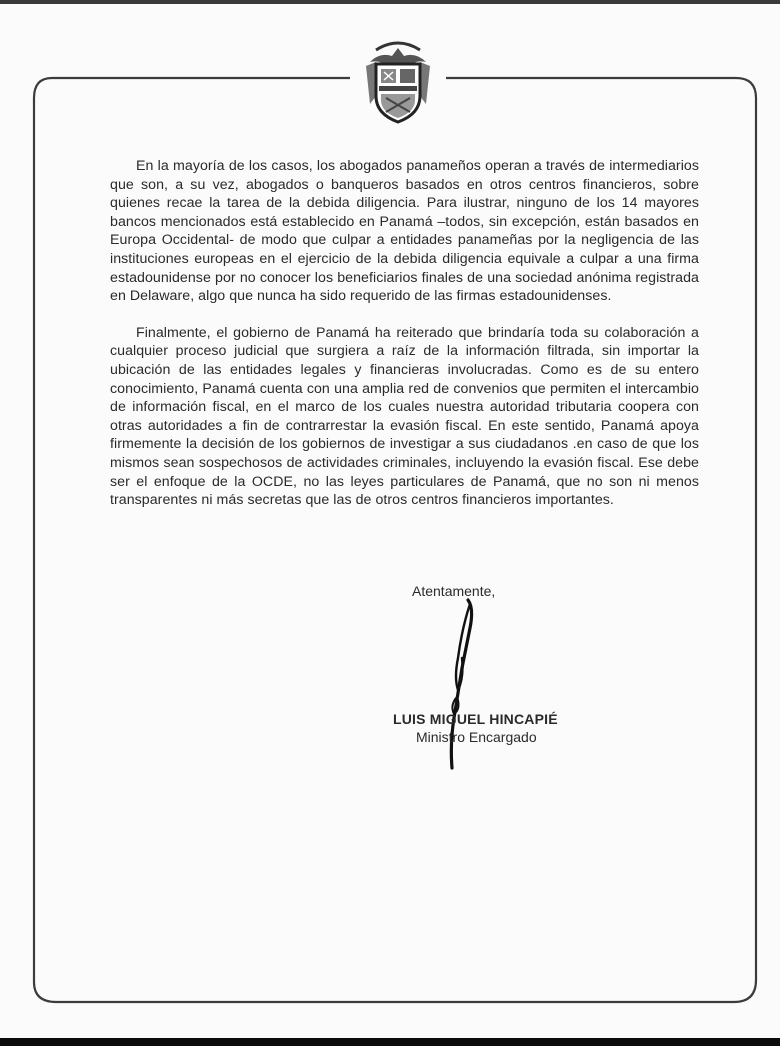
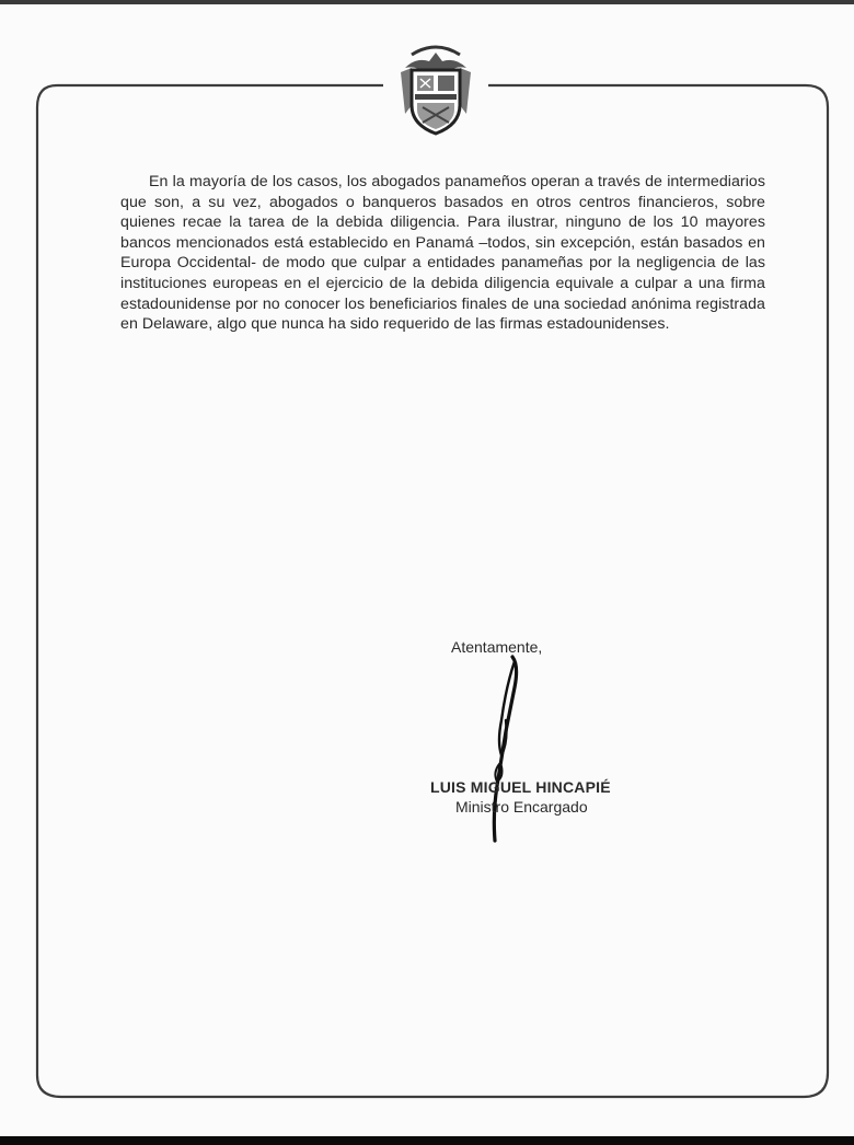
- En la mayoría de los casos, los abogados panameños operan a través de intermediarios que son, a su vez, abogados o banqueros basados en otros centros financieros, sobre quienes recae la tarea de la debida diligencia. Para ilustrar, ninguno de los 14 mayores bancos mencionados está establecido en Panamá –todos, sin excepción, están basados en Europa Occidental- de modo que culpar a entidades panameñas por la negligencia de las instituciones europeas en el ejercicio de la debida diligencia equivale a culpar a una firma estadounidense por no conocer los beneficiarios finales de una sociedad anónima registrada en Delaware, algo que nunca ha sido requerido de las firmas estadounidenses.
+ En la mayoría de los casos, los abogados panameños operan a través de intermediarios que son, a su vez, abogados o banqueros basados en otros centros financieros, sobre quienes recae la tarea de la debida diligencia. Para ilustrar, ninguno de los 10 mayores bancos mencionados está establecido en Panamá –todos, sin excepción, están basados en Europa Occidental- de modo que culpar a entidades panameñas por la negligencia de las instituciones europeas en el ejercicio de la debida diligencia equivale a culpar a una firma estadounidense por no conocer los beneficiarios finales de una sociedad anónima registrada en Delaware, algo que nunca ha sido requerido de las firmas estadounidenses.
- Finalmente, el gobierno de Panamá ha reiterado que brindaría toda su colaboración a cualquier proceso judicial que surgiera a raíz de la información filtrada, sin importar la ubicación de las entidades legales y financieras involucradas. Como es de su entero conocimiento, Panamá cuenta con una amplia red de convenios que permiten el intercambio de información fiscal, en el marco de los cuales nuestra autoridad tributaria coopera con otras autoridades a fin de contrarrestar la evasión fiscal. En este sentido, Panamá apoya firmemente la decisión de los gobiernos de investigar a sus ciudadanos .en caso de que los mismos sean sospechosos de actividades criminales, incluyendo la evasión fiscal. Ese debe ser el enfoque de la OCDE, no las leyes particulares de Panamá, que no son ni menos transparentes ni más secretas que las de otros centros financieros importantes.
  Atentamente,
  LUIS MIGUEL HINCAPIÉ
  Ministro Encargado
